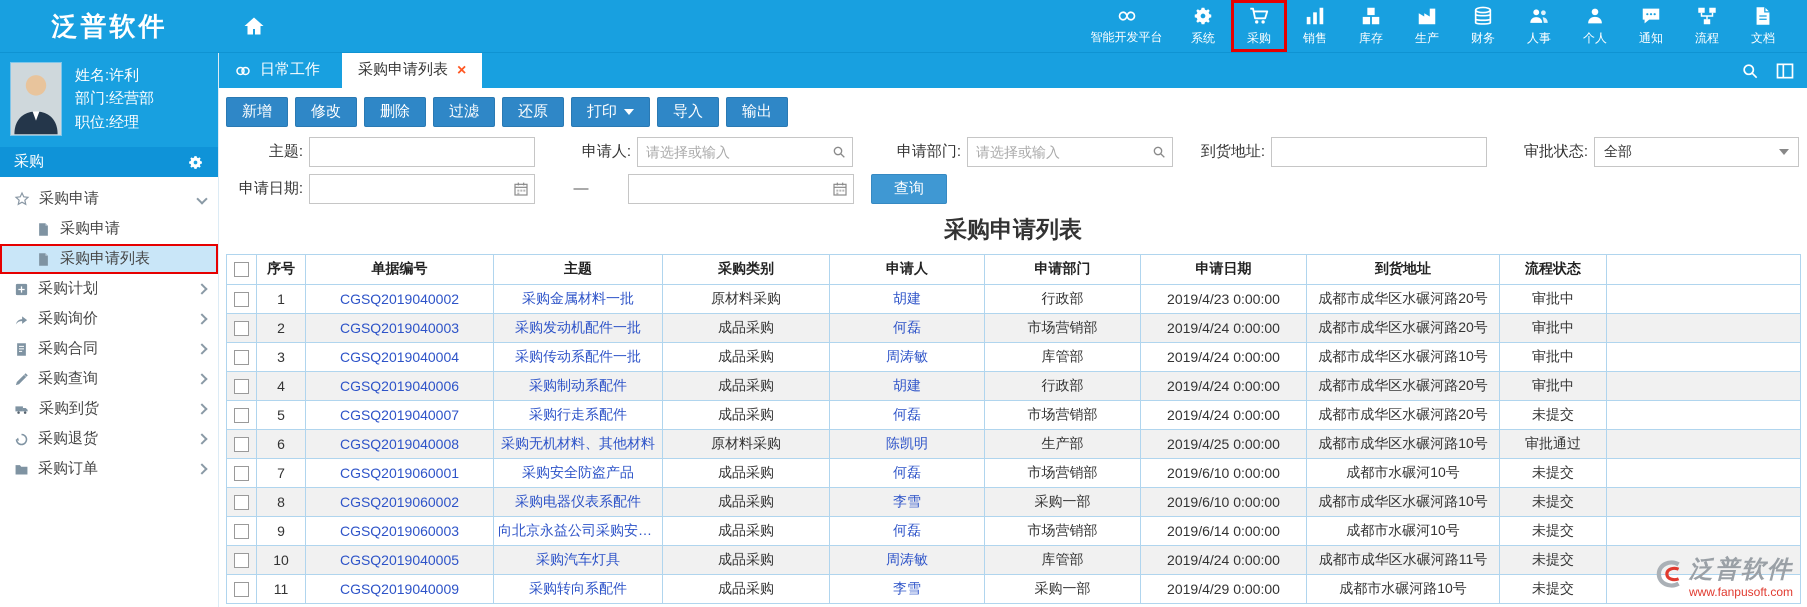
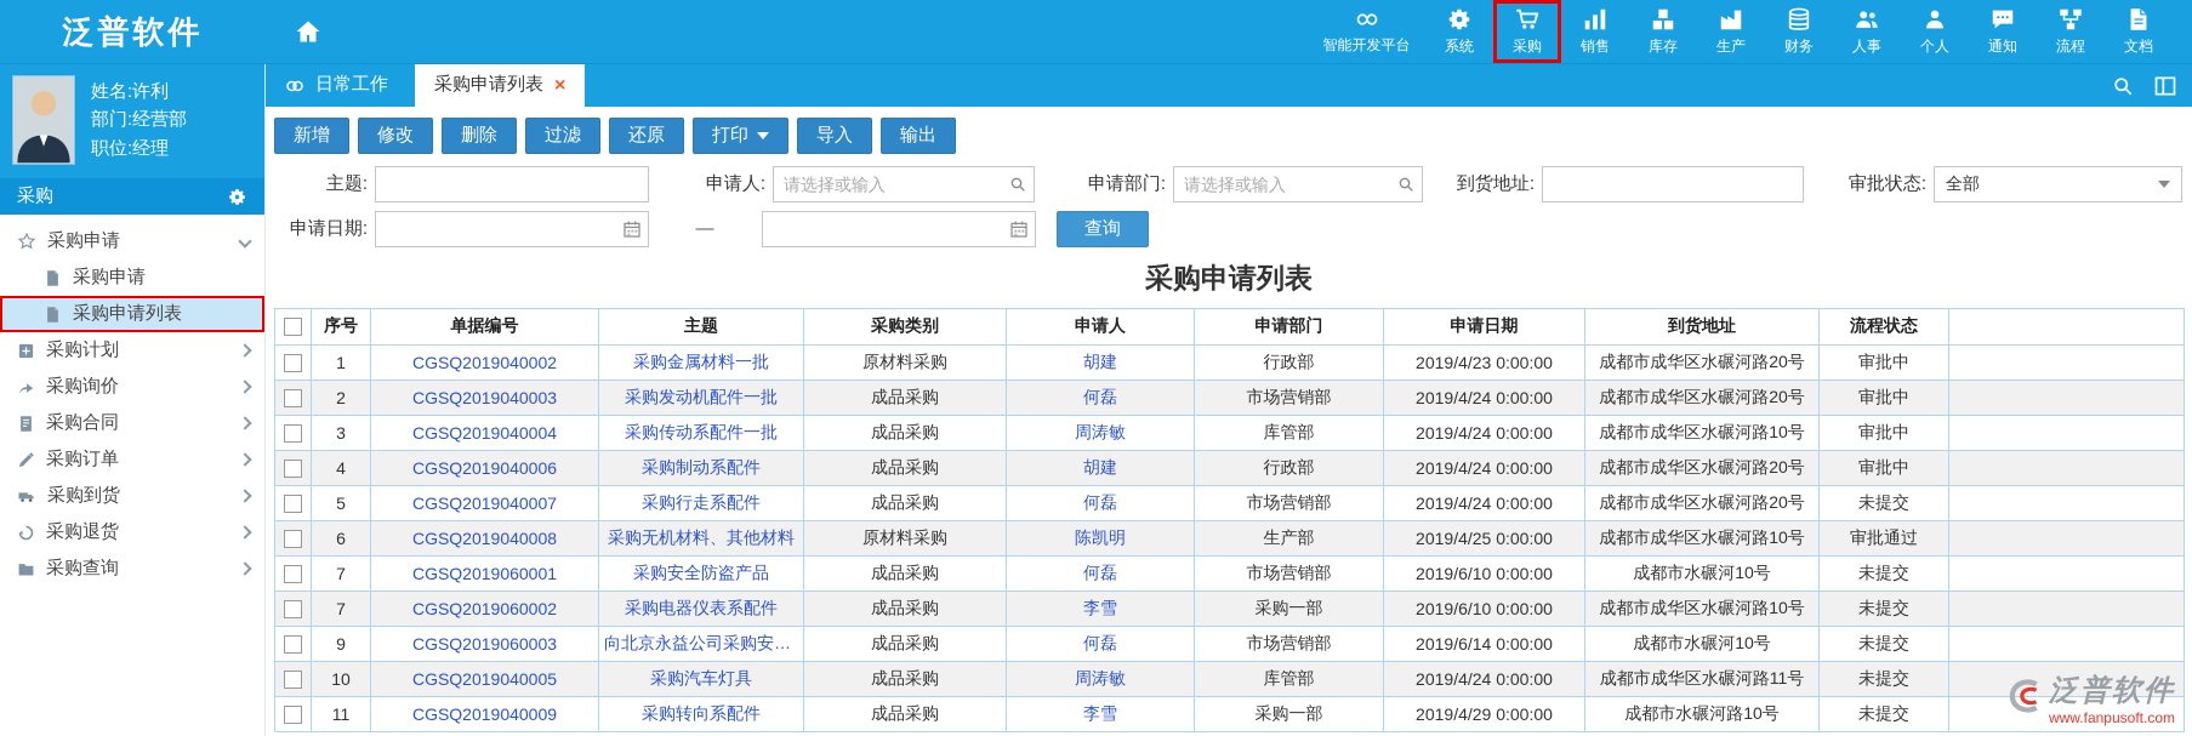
  泛普软件
  智能开发平台
  系统
  采购
  销售
  库存
  生产
  财务
  人事
  个人
  通知
  流程
  文档
  姓名:许利
  部门:经营部
  职位:经理
  采购
  采购申请
  采购申请
  采购申请列表
  采购计划
  采购询价
  采购合同
- 采购查询
+ 采购订单
  采购到货
  采购退货
- 采购订单
+ 采购查询
  日常工作
  采购申请列表
  ×
  新增
  修改
  删除
  过滤
  还原
  打印
  导入
  输出
  主题:
  申请人:
  请选择或输入
  申请部门:
  请选择或输入
  到货地址:
  审批状态:
  全部
  申请日期:
  —
  查询
  采购申请列表
  	序号	单据编号	主题	采购类别	申请人	申请部门	申请日期	到货地址	流程状态
  	1	CGSQ2019040002	采购金属材料一批	原材料采购	胡建	行政部	2019/4/23 0:00:00	成都市成华区水碾河路20号	审批中
  	2	CGSQ2019040003	采购发动机配件一批	成品采购	何磊	市场营销部	2019/4/24 0:00:00	成都市成华区水碾河路20号	审批中
  	3	CGSQ2019040004	采购传动系配件一批	成品采购	周涛敏	库管部	2019/4/24 0:00:00	成都市成华区水碾河路10号	审批中
  	4	CGSQ2019040006	采购制动系配件	成品采购	胡建	行政部	2019/4/24 0:00:00	成都市成华区水碾河路20号	审批中
  	5	CGSQ2019040007	采购行走系配件	成品采购	何磊	市场营销部	2019/4/24 0:00:00	成都市成华区水碾河路20号	未提交
  	6	CGSQ2019040008	采购无机材料、其他材料	原材料采购	陈凯明	生产部	2019/4/25 0:00:00	成都市成华区水碾河路10号	审批通过
  	7	CGSQ2019060001	采购安全防盗产品	成品采购	何磊	市场营销部	2019/6/10 0:00:00	成都市水碾河10号	未提交
- 	8	CGSQ2019060002	采购电器仪表系配件	成品采购	李雪	采购一部	2019/6/10 0:00:00	成都市成华区水碾河路10号	未提交
+ 	7	CGSQ2019060002	采购电器仪表系配件	成品采购	李雪	采购一部	2019/6/10 0:00:00	成都市成华区水碾河路10号	未提交
  	9	CGSQ2019060003	向北京永益公司采购安全...	成品采购	何磊	市场营销部	2019/6/14 0:00:00	成都市水碾河10号	未提交
  	10	CGSQ2019040005	采购汽车灯具	成品采购	周涛敏	库管部	2019/4/24 0:00:00	成都市成华区水碾河路11号	未提交
  	11	CGSQ2019040009	采购转向系配件	成品采购	李雪	采购一部	2019/4/29 0:00:00	成都市水碾河路10号	未提交
  泛普软件
  www.fanpusoft.com
